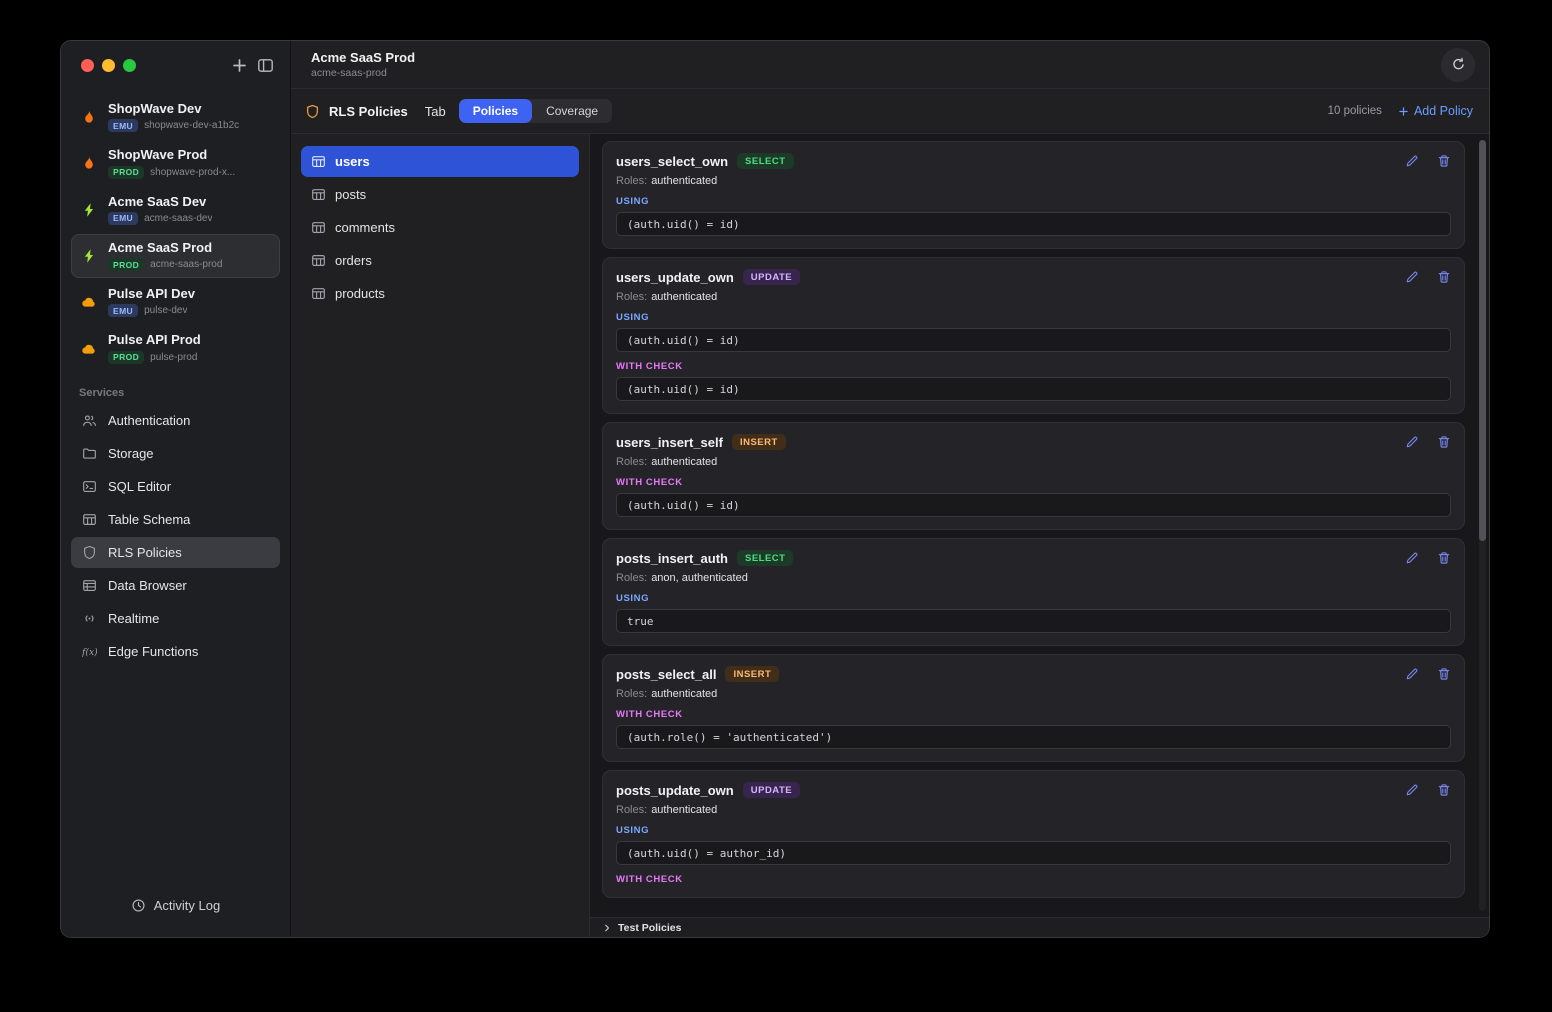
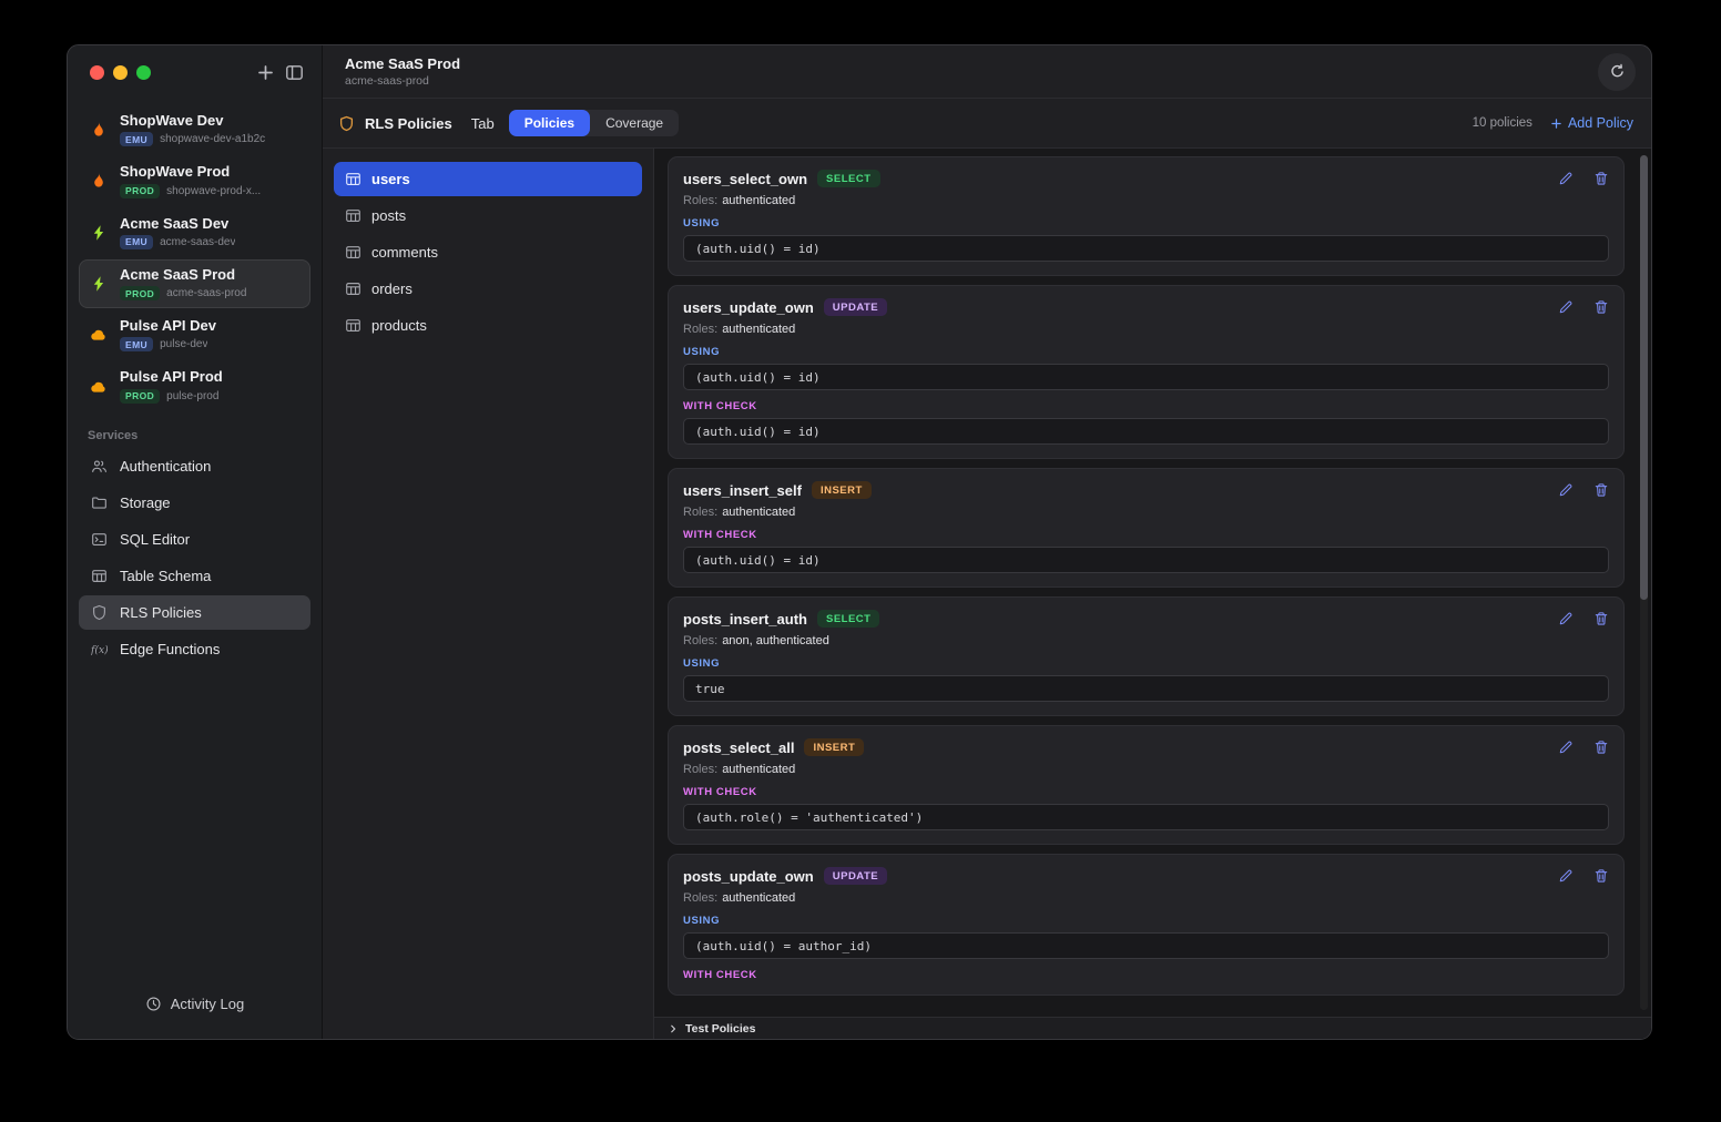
  ShopWave Dev
  EMU
  shopwave-dev-a1b2c
  ShopWave Prod
  PROD
  shopwave-prod-x...
  Acme SaaS Dev
  EMU
  acme-saas-dev
  Acme SaaS Prod
  PROD
  acme-saas-prod
  Pulse API Dev
  EMU
  pulse-dev
  Pulse API Prod
  PROD
  pulse-prod
  Services
  Authentication
  Storage
  SQL Editor
  Table Schema
  RLS Policies
- Data Browser
- Realtime
  f(x)
  Edge Functions
  Activity Log
  Acme SaaS Prod
  acme-saas-prod
  RLS Policies
  Tab
  Policies
  Coverage
  10 policies
  Add Policy
  users
  posts
  comments
  orders
  products
  users_select_own
  SELECT
  Roles: authenticated
  USING
  (auth.uid() = id)
  users_update_own
  UPDATE
  Roles: authenticated
  USING
  (auth.uid() = id)
  WITH CHECK
  (auth.uid() = id)
  users_insert_self
  INSERT
  Roles: authenticated
  WITH CHECK
  (auth.uid() = id)
  posts_insert_auth
  SELECT
  Roles: anon, authenticated
  USING
  true
  posts_select_all
  INSERT
  Roles: authenticated
  WITH CHECK
  (auth.role() = 'authenticated')
  posts_update_own
  UPDATE
  Roles: authenticated
  USING
  (auth.uid() = author_id)
  WITH CHECK
  Test Policies
